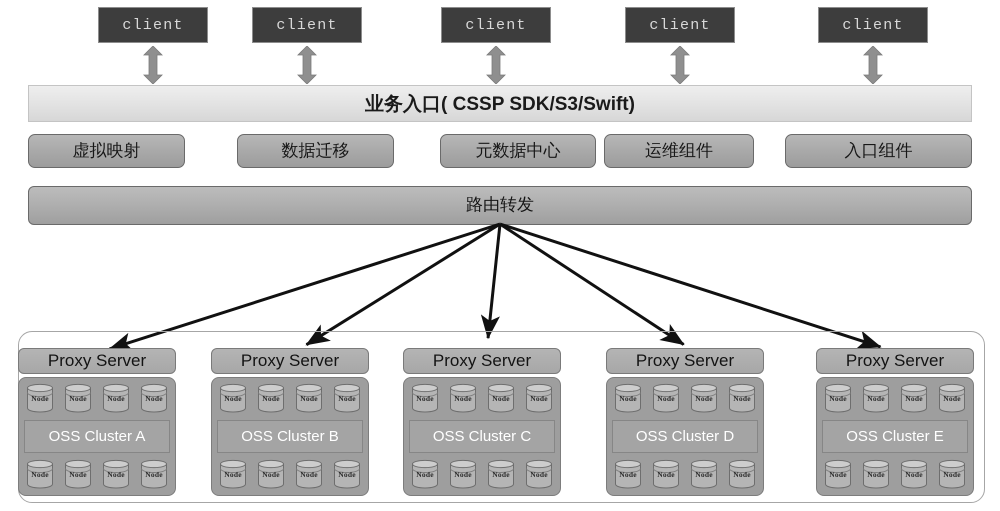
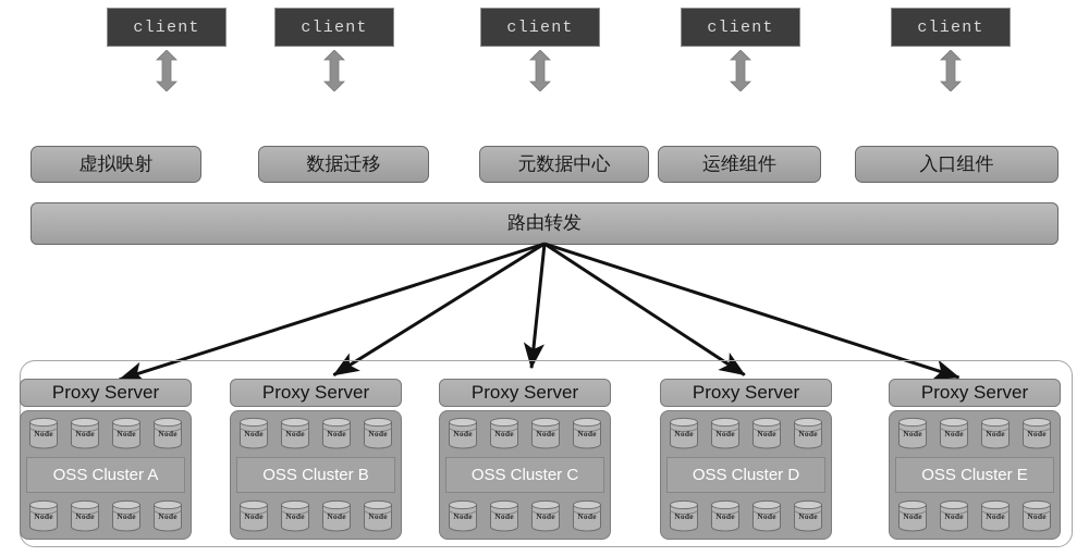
  client
  client
  client
  client
  client
- 业务入口( CSSP SDK/S3/Swift)
  虚拟映射
  数据迁移
  元数据中心
  运维组件
  入口组件
  路由转发
  Proxy Server
  Node
  Node
  Node
  Node
  OSS Cluster A
  Node
  Node
  Node
  Node
  Proxy Server
  Node
  Node
  Node
  Node
  OSS Cluster B
  Node
  Node
  Node
  Node
  Proxy Server
  Node
  Node
  Node
  Node
  OSS Cluster C
  Node
  Node
  Node
  Node
  Proxy Server
  Node
  Node
  Node
  Node
  OSS Cluster D
  Node
  Node
  Node
  Node
  Proxy Server
  Node
  Node
  Node
  Node
  OSS Cluster E
  Node
  Node
  Node
  Node
